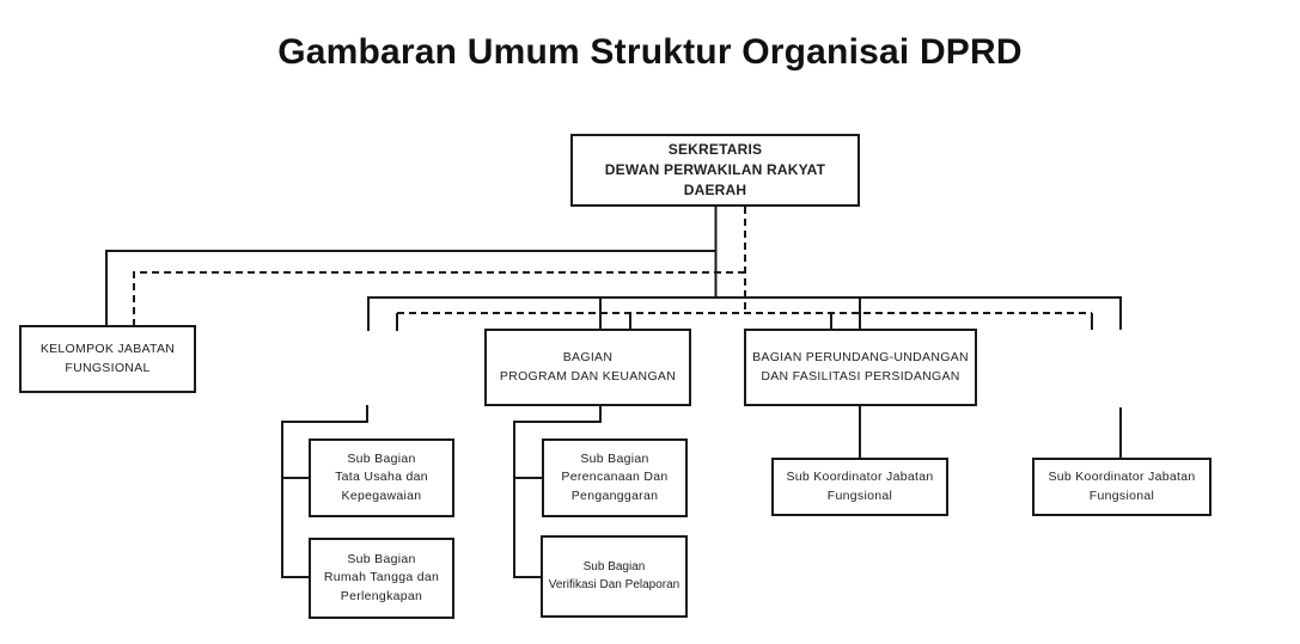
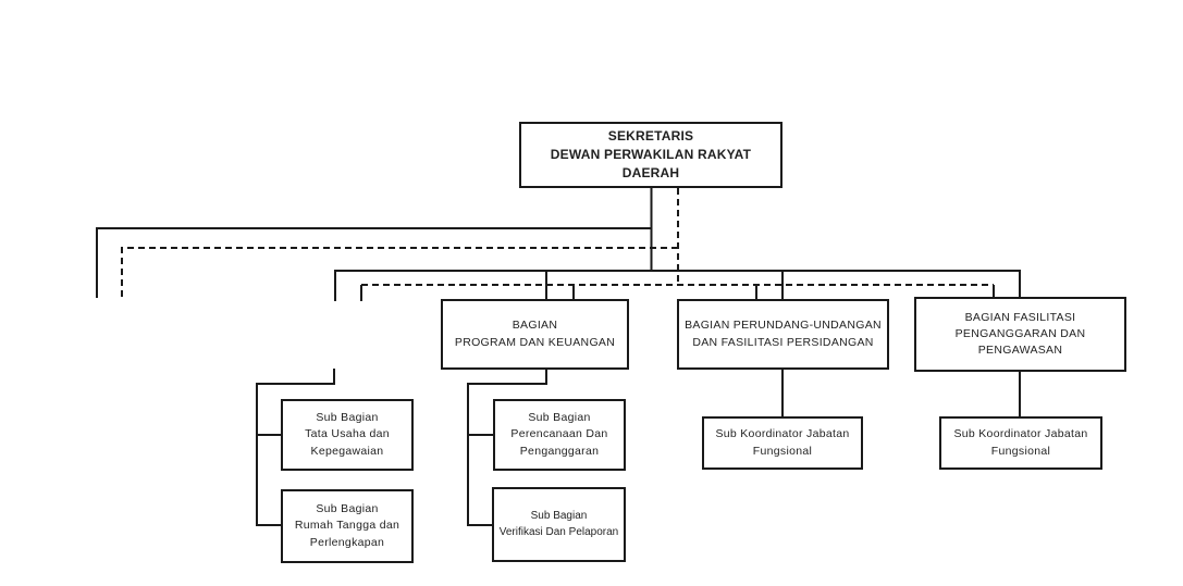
- Gambaran Umum Struktur Organisai DPRD
  SEKRETARIS
  DEWAN PERWAKILAN RAKYAT
  DAERAH
- KELOMPOK JABATAN
- FUNGSIONAL
  BAGIAN
  PROGRAM DAN KEUANGAN
  BAGIAN PERUNDANG-UNDANGAN
  DAN FASILITASI PERSIDANGAN
+ BAGIAN FASILITASI
+ PENGANGGARAN DAN
+ PENGAWASAN
  Sub Bagian
  Tata Usaha dan
  Kepegawaian
  Sub Bagian
  Rumah Tangga dan
  Perlengkapan
  Sub Bagian
  Perencanaan Dan
  Penganggaran
  Sub Bagian
  Verifikasi Dan Pelaporan
  Sub Koordinator Jabatan
  Fungsional
  Sub Koordinator Jabatan
  Fungsional
